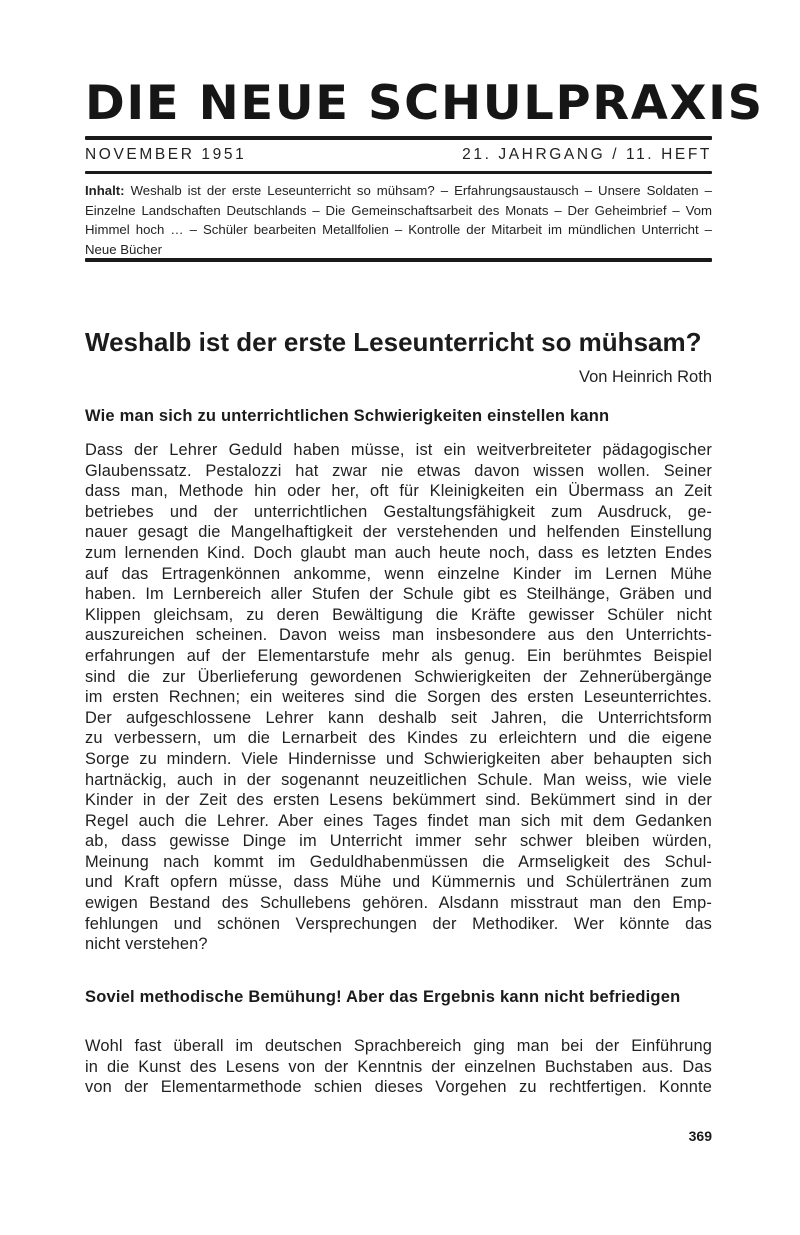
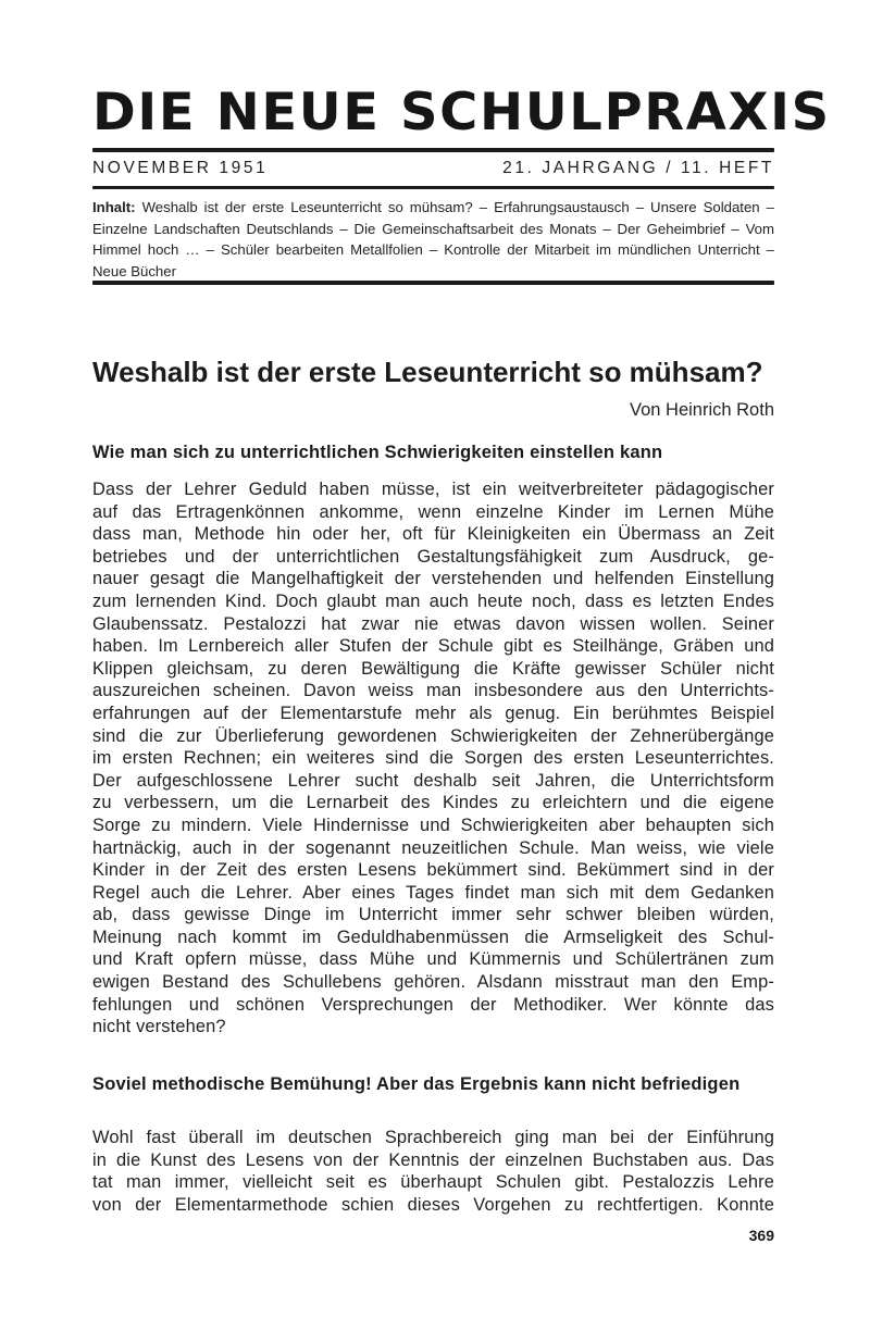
  DIE NEUE SCHULPRAXIS
  NOVEMBER 1951
  21. JAHRGANG / 11. HEFT
  Inhalt: Weshalb ist der erste Leseunterricht so mühsam? – Erfahrungsaustausch – Unsere Soldaten – Einzelne Landschaften Deutschlands – Die Gemeinschaftsarbeit des Monats – Der Geheimbrief – Vom Himmel hoch … – Schüler bearbeiten Metallfolien – Kontrolle der Mitarbeit im mündlichen Unterricht – Neue Bücher
  Weshalb ist der erste Leseunterricht so mühsam?
  Von Heinrich Roth
  Wie man sich zu unterrichtlichen Schwierigkeiten einstellen kann
  Dass der Lehrer Geduld haben müsse, ist ein weitverbreiteter pädagogischer
- Glaubenssatz. Pestalozzi hat zwar nie etwas davon wissen wollen. Seiner
+ auf das Ertragenkönnen ankomme, wenn einzelne Kinder im Lernen Mühe
  dass man, Methode hin oder her, oft für Kleinigkeiten ein Übermass an Zeit
  betriebes und der unterrichtlichen Gestaltungsfähigkeit zum Ausdruck, ge-
  nauer gesagt die Mangelhaftigkeit der verstehenden und helfenden Einstellung
  zum lernenden Kind. Doch glaubt man auch heute noch, dass es letzten Endes
- auf das Ertragenkönnen ankomme, wenn einzelne Kinder im Lernen Mühe
+ Glaubenssatz. Pestalozzi hat zwar nie etwas davon wissen wollen. Seiner
  haben. Im Lernbereich aller Stufen der Schule gibt es Steilhänge, Gräben und
  Klippen gleichsam, zu deren Bewältigung die Kräfte gewisser Schüler nicht
  auszureichen scheinen. Davon weiss man insbesondere aus den Unterrichts-
  erfahrungen auf der Elementarstufe mehr als genug. Ein berühmtes Beispiel
  sind die zur Überlieferung gewordenen Schwierigkeiten der Zehnerübergänge
  im ersten Rechnen; ein weiteres sind die Sorgen des ersten Leseunterrichtes.
- Der aufgeschlossene Lehrer kann deshalb seit Jahren, die Unterrichtsform
+ Der aufgeschlossene Lehrer sucht deshalb seit Jahren, die Unterrichtsform
  zu verbessern, um die Lernarbeit des Kindes zu erleichtern und die eigene
  Sorge zu mindern. Viele Hindernisse und Schwierigkeiten aber behaupten sich
  hartnäckig, auch in der sogenannt neuzeitlichen Schule. Man weiss, wie viele
  Kinder in der Zeit des ersten Lesens bekümmert sind. Bekümmert sind in der
  Regel auch die Lehrer. Aber eines Tages findet man sich mit dem Gedanken
  ab, dass gewisse Dinge im Unterricht immer sehr schwer bleiben würden,
  Meinung nach kommt im Geduldhabenmüssen die Armseligkeit des Schul-
  und Kraft opfern müsse, dass Mühe und Kümmernis und Schülertränen zum
  ewigen Bestand des Schullebens gehören. Alsdann misstraut man den Emp-
  fehlungen und schönen Versprechungen der Methodiker. Wer könnte das
  nicht verstehen?
  Soviel methodische Bemühung! Aber das Ergebnis kann nicht befriedigen
  Wohl fast überall im deutschen Sprachbereich ging man bei der Einführung
  in die Kunst des Lesens von der Kenntnis der einzelnen Buchstaben aus. Das
+ tat man immer, vielleicht seit es überhaupt Schulen gibt. Pestalozzis Lehre
  von der Elementarmethode schien dieses Vorgehen zu rechtfertigen. Konnte
  369
